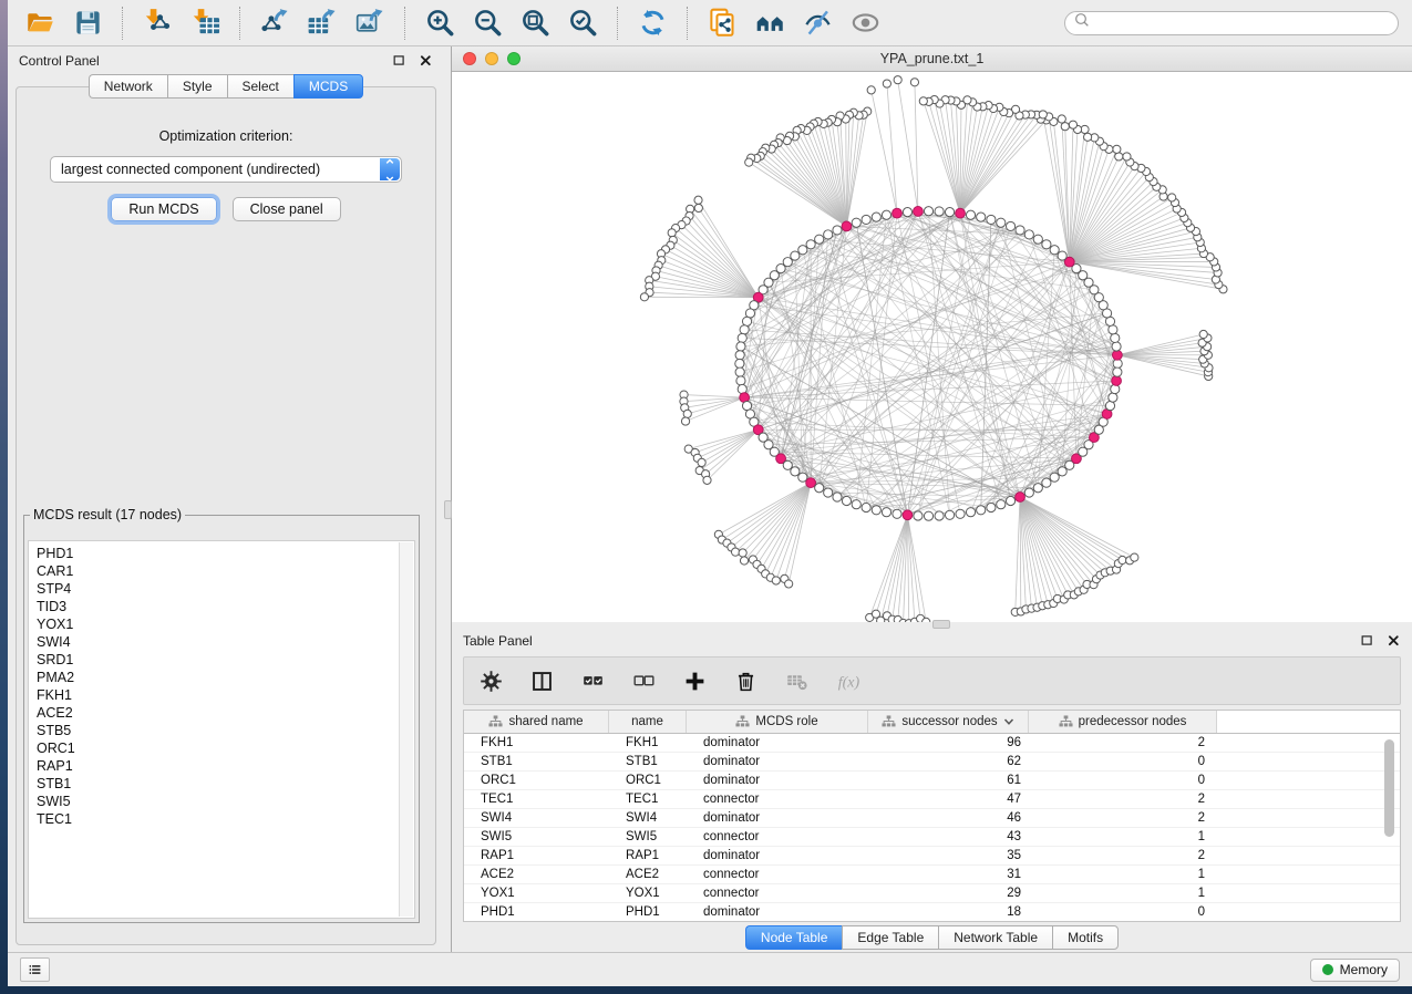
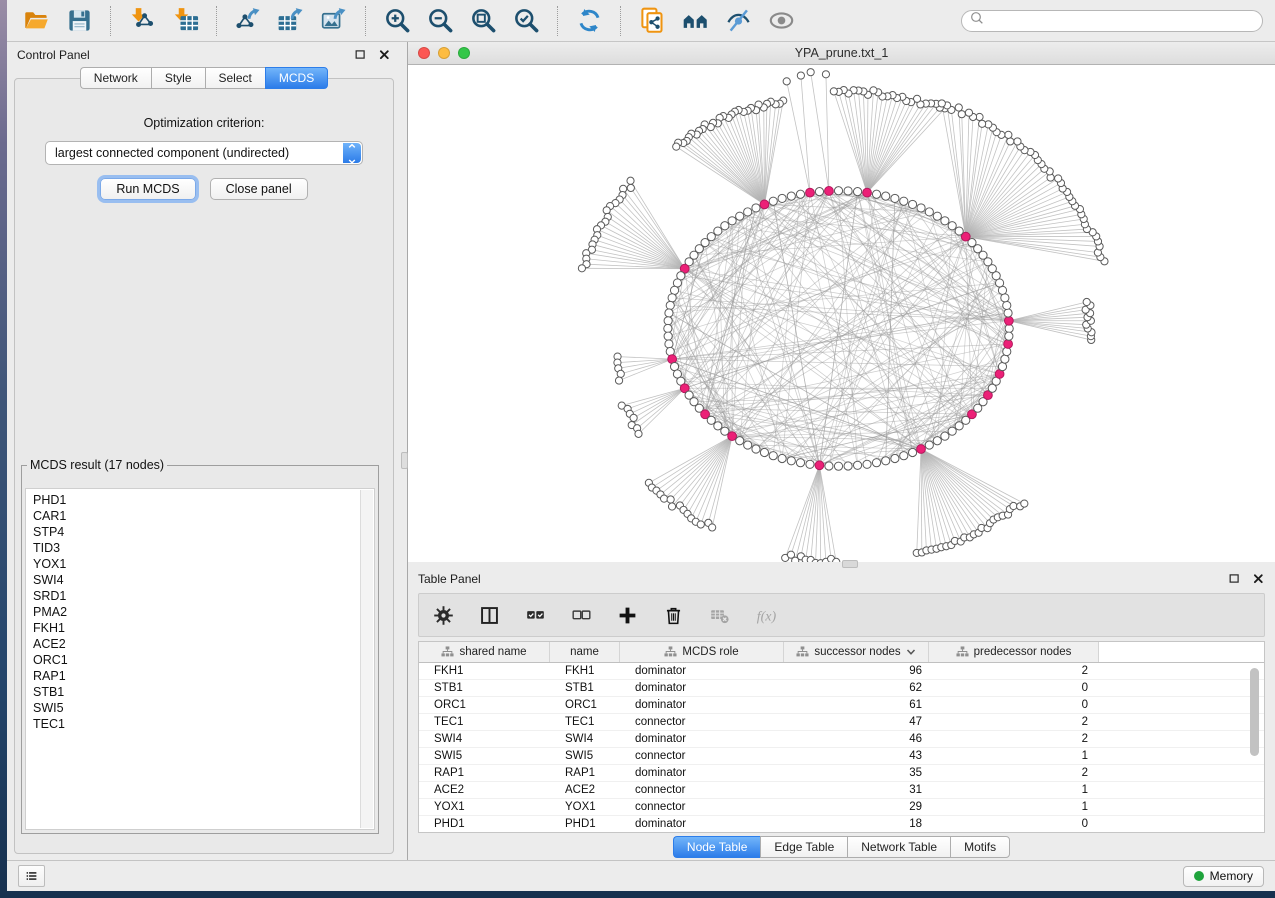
  Control Panel
  Network
  Style
  Select
  MCDS
  Optimization criterion:
  largest connected component (undirected)
  Run MCDS
  Close panel
  MCDS result (17 nodes)
  PHD1
  CAR1
  STP4
  TID3
  YOX1
  SWI4
  SRD1
  PMA2
  FKH1
  ACE2
- STB5
  ORC1
  RAP1
  STB1
  SWI5
  TEC1
  YPA_prune.txt_1
  Table Panel
  f(x)
  shared name
  name
  MCDS role
  successor nodes
  predecessor nodes
  FKH1
  FKH1
  dominator
  96
  2
  STB1
  STB1
  dominator
  62
  0
  ORC1
  ORC1
  dominator
  61
  0
  TEC1
  TEC1
  connector
  47
  2
  SWI4
  SWI4
  dominator
  46
  2
  SWI5
  SWI5
  connector
  43
  1
  RAP1
  RAP1
  dominator
  35
  2
  ACE2
  ACE2
  connector
  31
  1
  YOX1
  YOX1
  connector
  29
  1
  PHD1
  PHD1
  dominator
  18
  0
  Node Table
  Edge Table
  Network Table
  Motifs
  Memory
